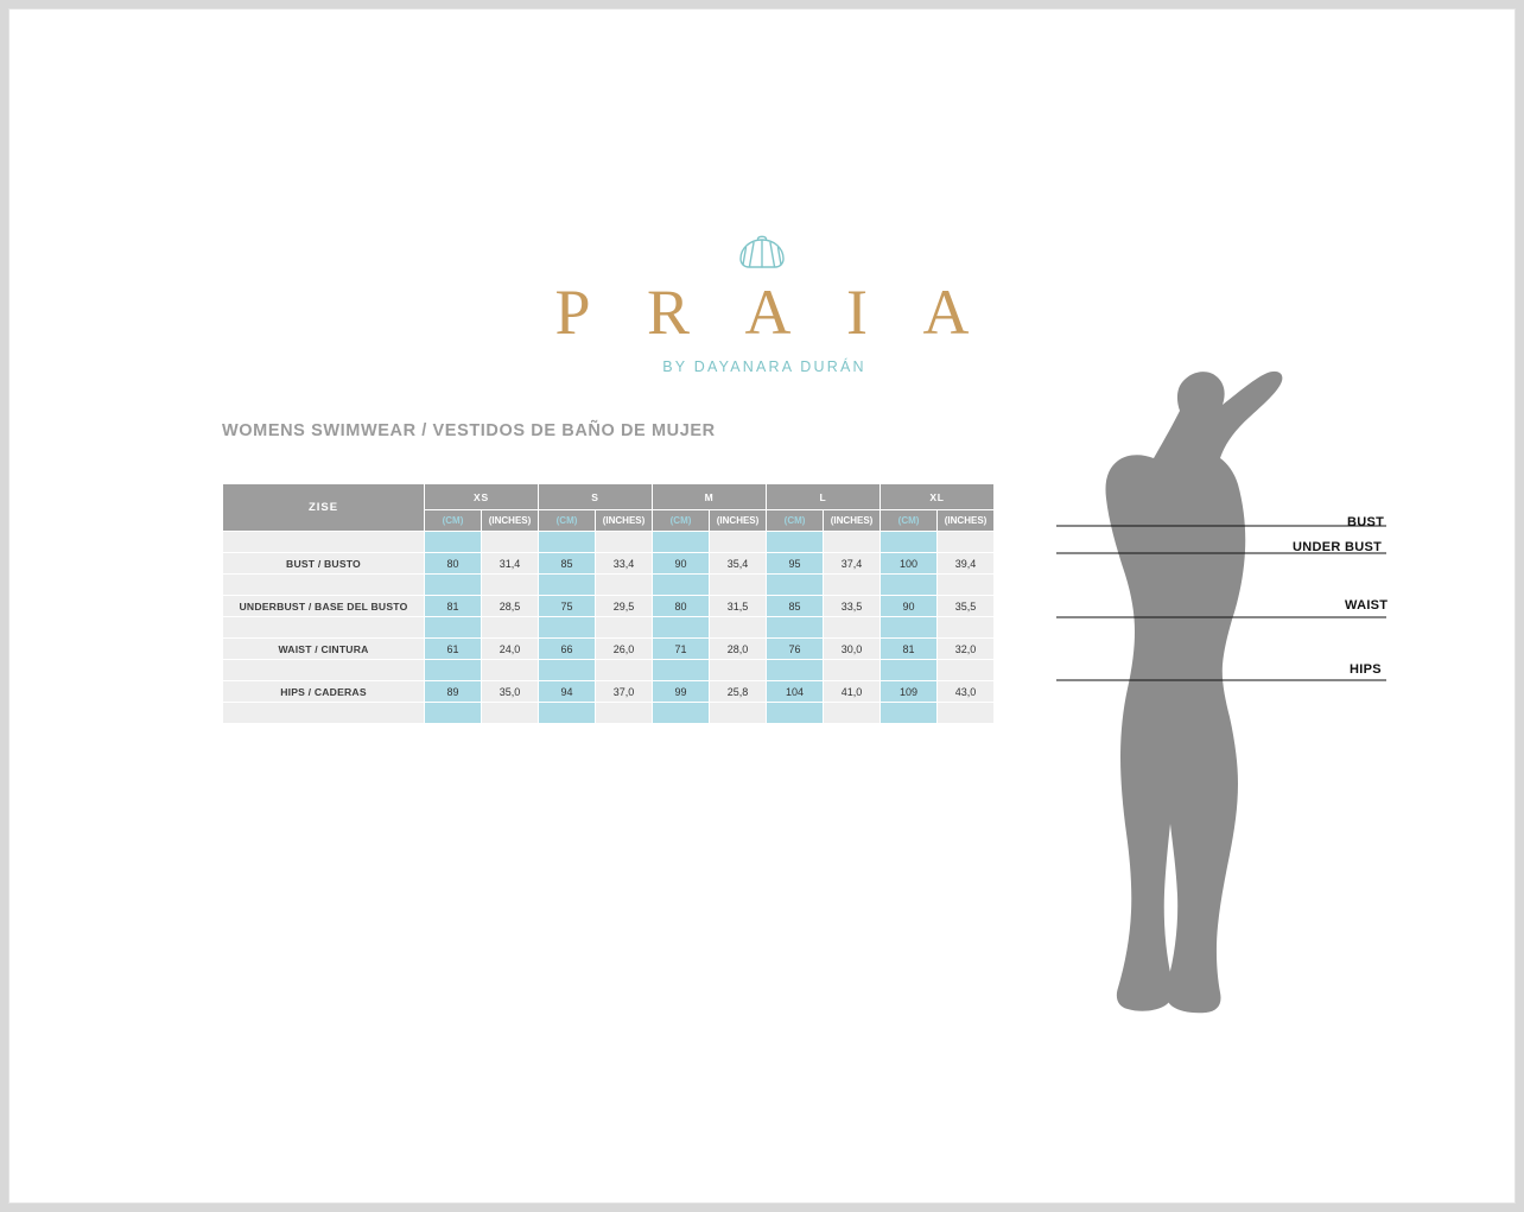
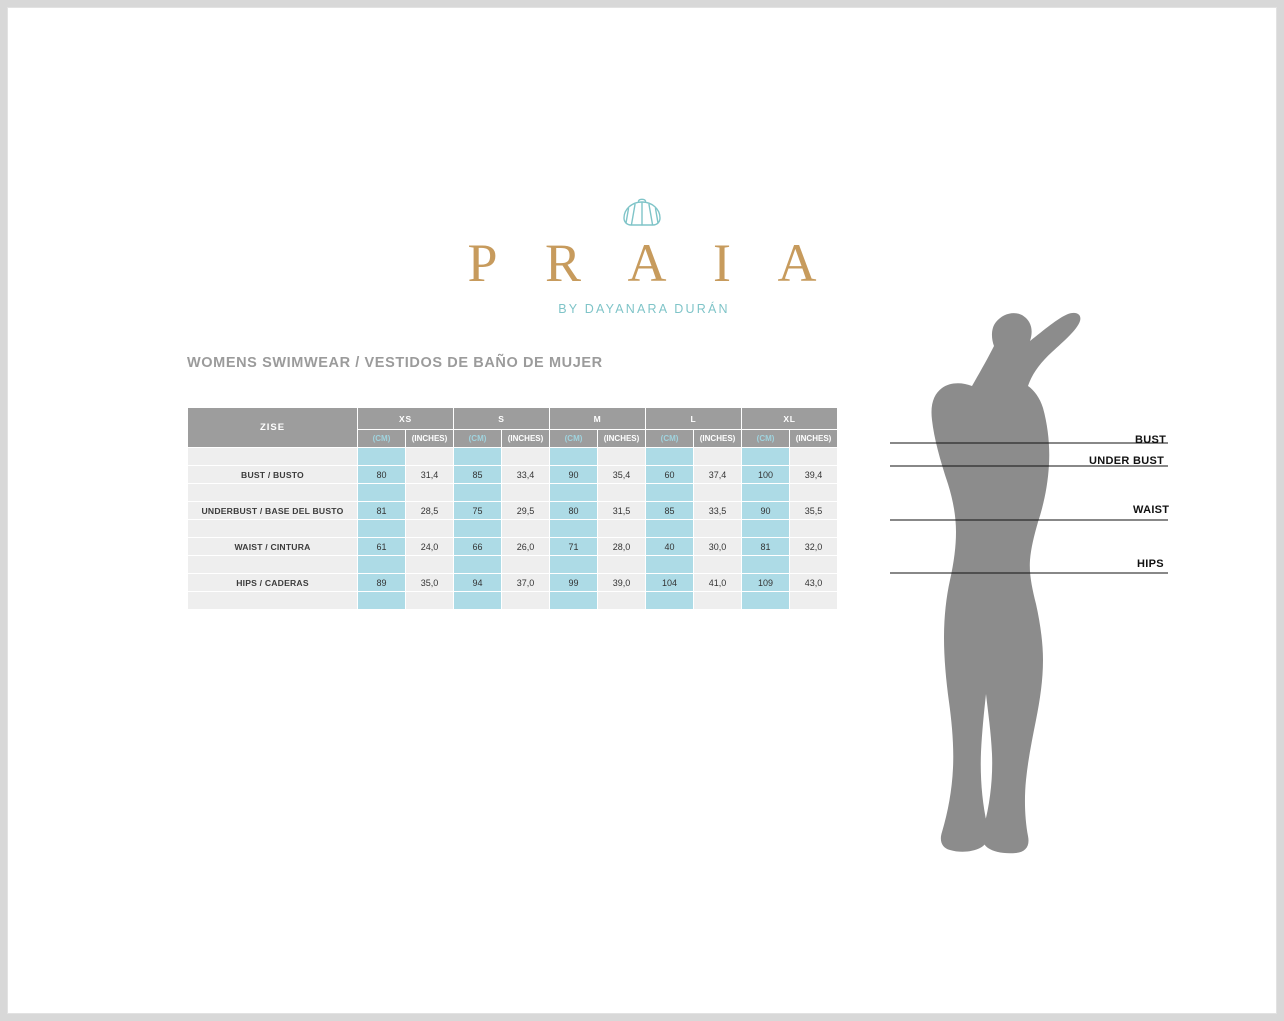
  P R A I A
  BY DAYANARA DURÁN
  WOMENS SWIMWEAR / VESTIDOS DE BAÑO DE MUJER
  ZISE	XS	S	M	L	XL
  (CM)	(INCHES)	(CM)	(INCHES)	(CM)	(INCHES)	(CM)	(INCHES)	(CM)	(INCHES)
- BUST / BUSTO	80	31,4	85	33,4	90	35,4	95	37,4	100	39,4
+ BUST / BUSTO	80	31,4	85	33,4	90	35,4	60	37,4	100	39,4
  UNDERBUST / BASE DEL BUSTO	81	28,5	75	29,5	80	31,5	85	33,5	90	35,5
- WAIST / CINTURA	61	24,0	66	26,0	71	28,0	76	30,0	81	32,0
+ WAIST / CINTURA	61	24,0	66	26,0	71	28,0	40	30,0	81	32,0
- HIPS / CADERAS	89	35,0	94	37,0	99	25,8	104	41,0	109	43,0
+ HIPS / CADERAS	89	35,0	94	37,0	99	39,0	104	41,0	109	43,0
  BUST
  UNDER BUST
  WAIST
  HIPS
